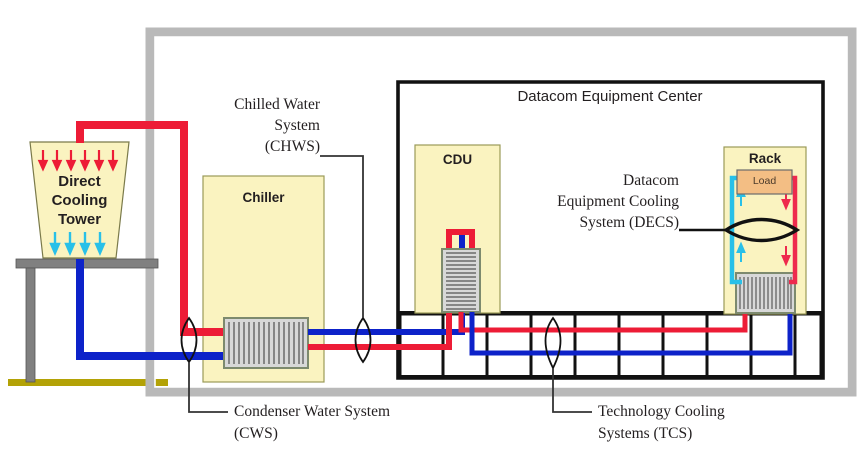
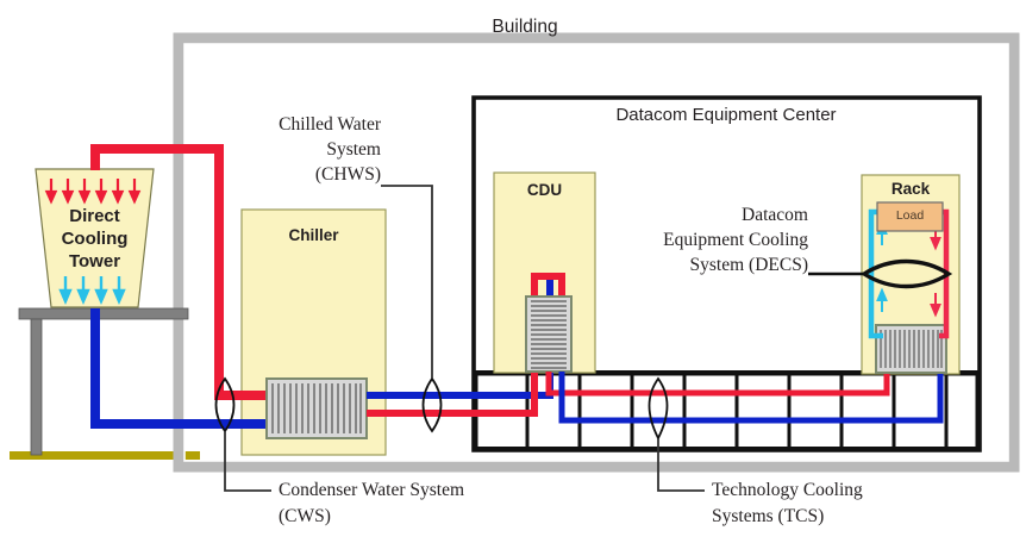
+ Building
  Datacom Equipment Center
  Direct
  Cooling
  Tower
  Chiller
  CDU
  Rack
  Load
  Chilled Water
  System
  (CHWS)
  Datacom
  Equipment Cooling
  System (DECS)
  Condenser Water System
  (CWS)
  Technology Cooling
  Systems (TCS)
